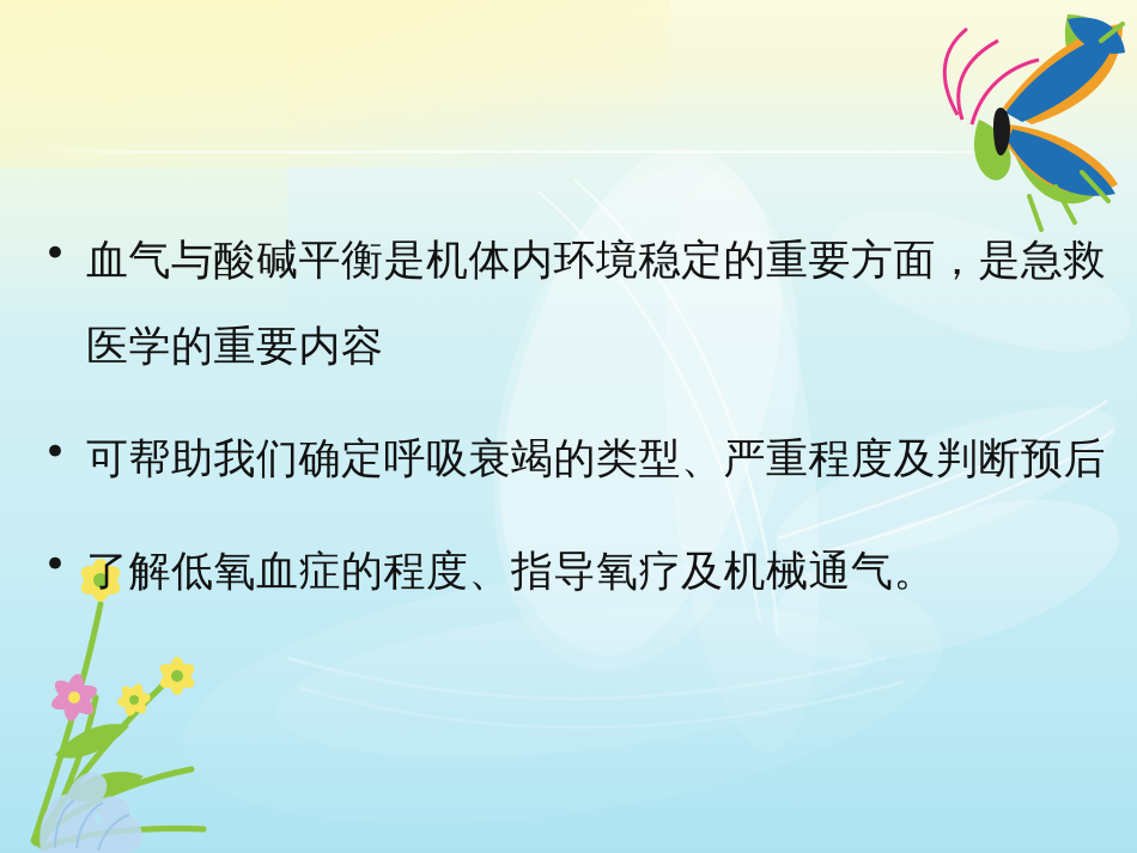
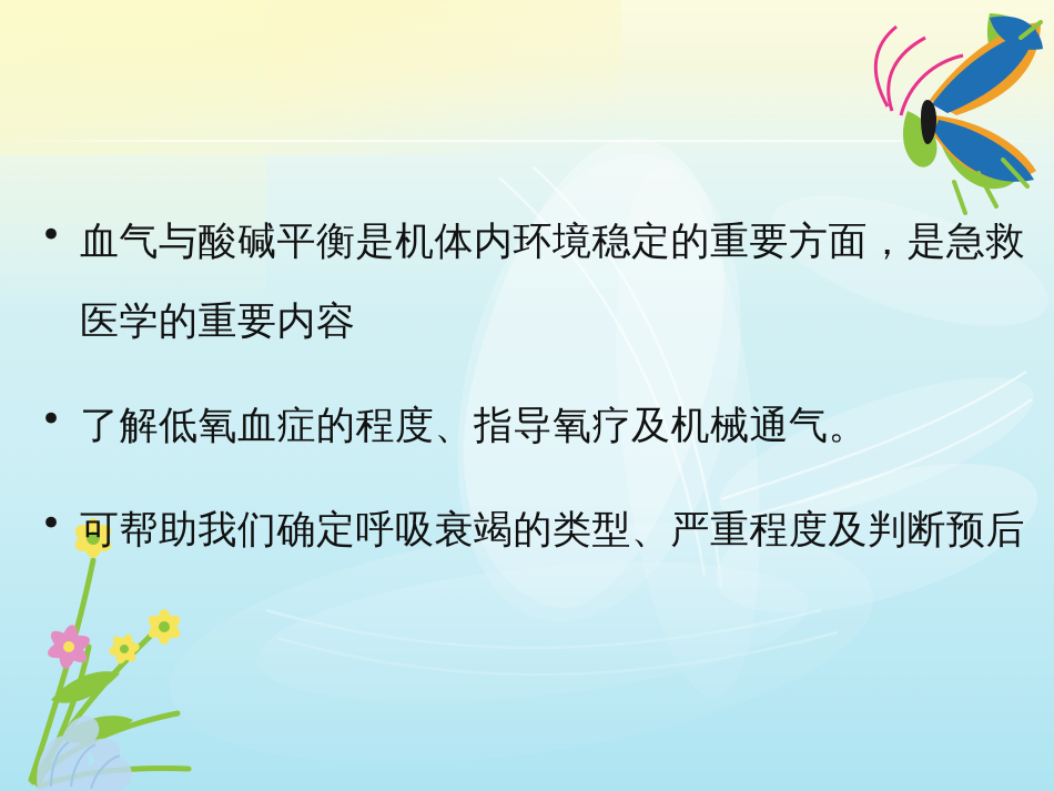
  •
  血气与酸碱平衡是机体内环境稳定的重要方面，是急救医学的重要内容
  •
- 可帮助我们确定呼吸衰竭的类型、严重程度及判断预后
+ 了解低氧血症的程度、指导氧疗及机械通气。
  •
- 了解低氧血症的程度、指导氧疗及机械通气。
+ 可帮助我们确定呼吸衰竭的类型、严重程度及判断预后
